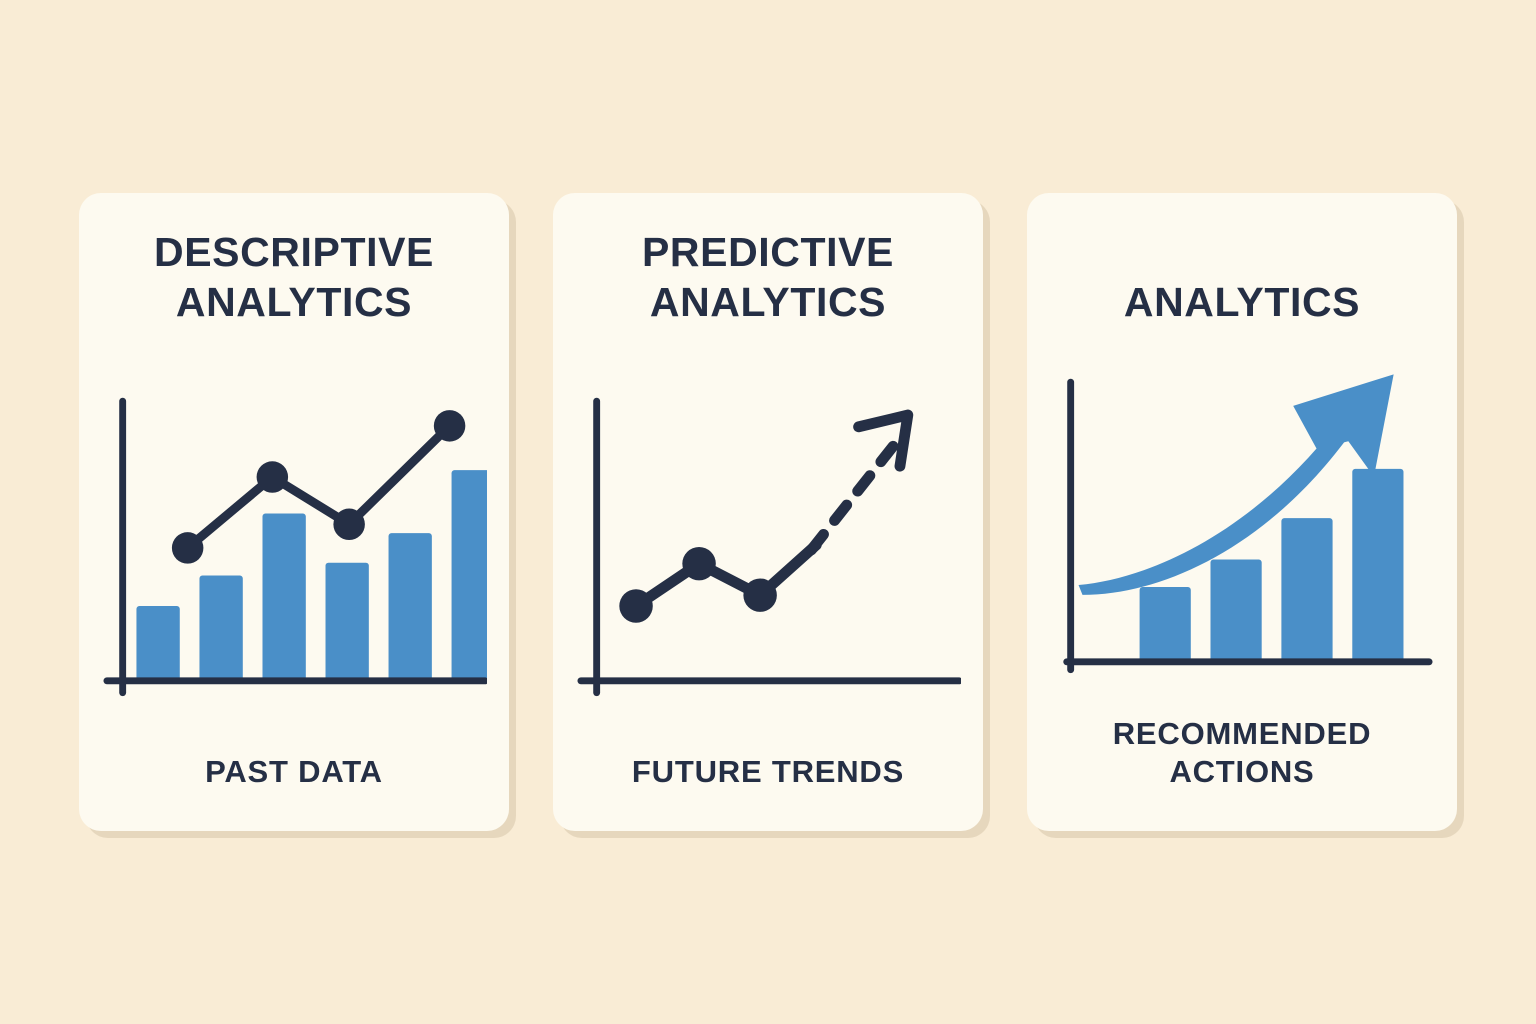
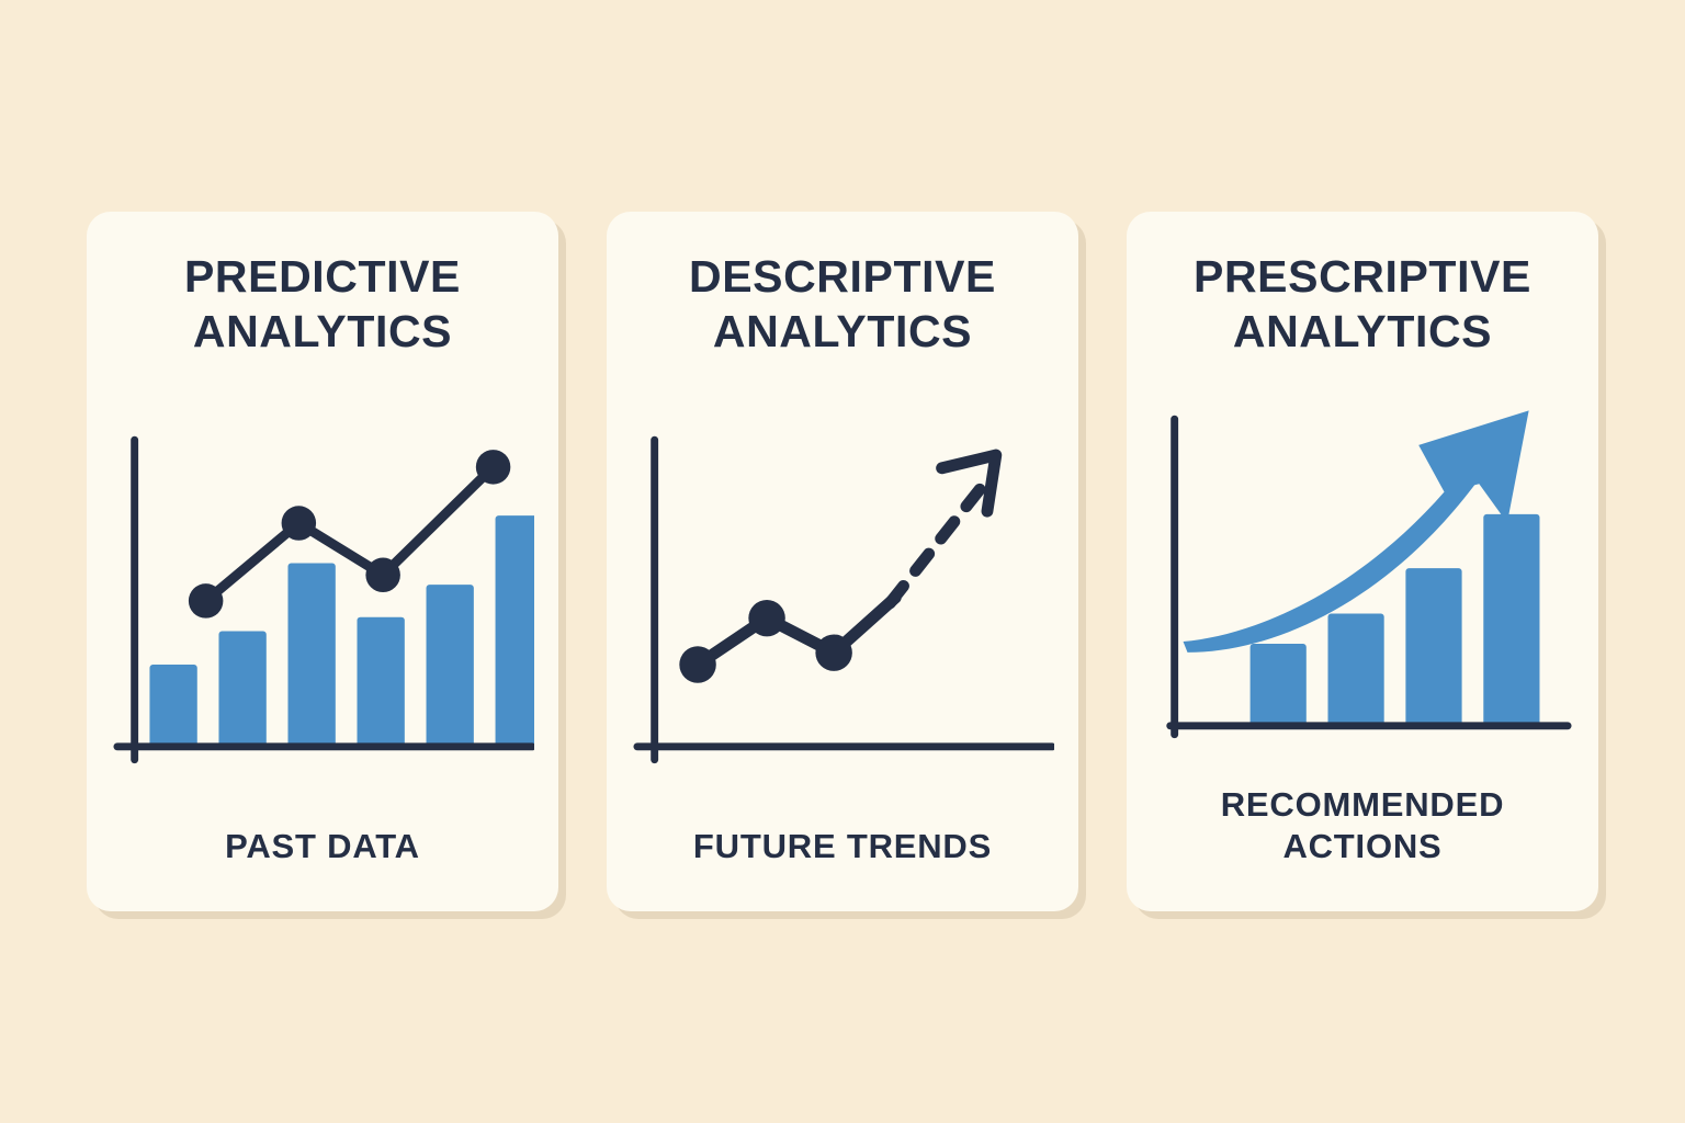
- DESCRIPTIVE
+ PREDICTIVE
  ANALYTICS
  PAST DATA
- PREDICTIVE
+ DESCRIPTIVE
  ANALYTICS
  FUTURE TRENDS
+ PRESCRIPTIVE
  ANALYTICS
  RECOMMENDED
  ACTIONS
